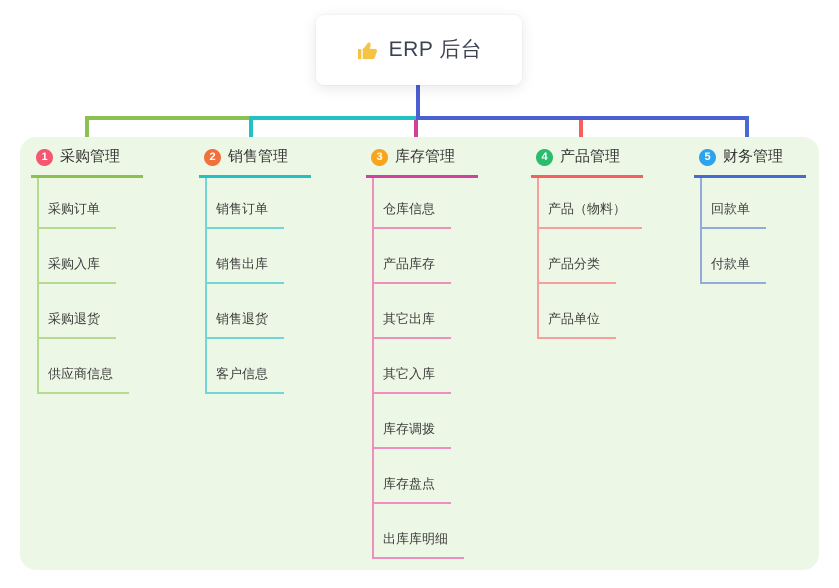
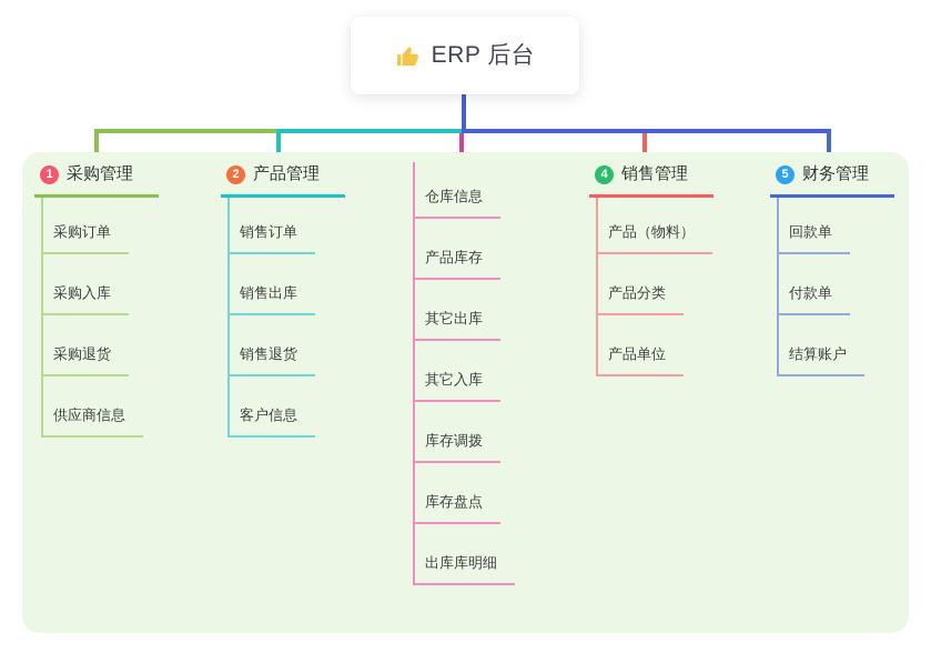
  ERP 后台
  1
  采购管理
  采购订单
  采购入库
  采购退货
  供应商信息
  2
- 销售管理
+ 产品管理
  销售订单
  销售出库
  销售退货
  客户信息
- 3
- 库存管理
  仓库信息
  产品库存
  其它出库
  其它入库
  库存调拨
  库存盘点
  出库库明细
  4
- 产品管理
+ 销售管理
  产品（物料）
  产品分类
  产品单位
  5
  财务管理
  回款单
  付款单
+ 结算账户
